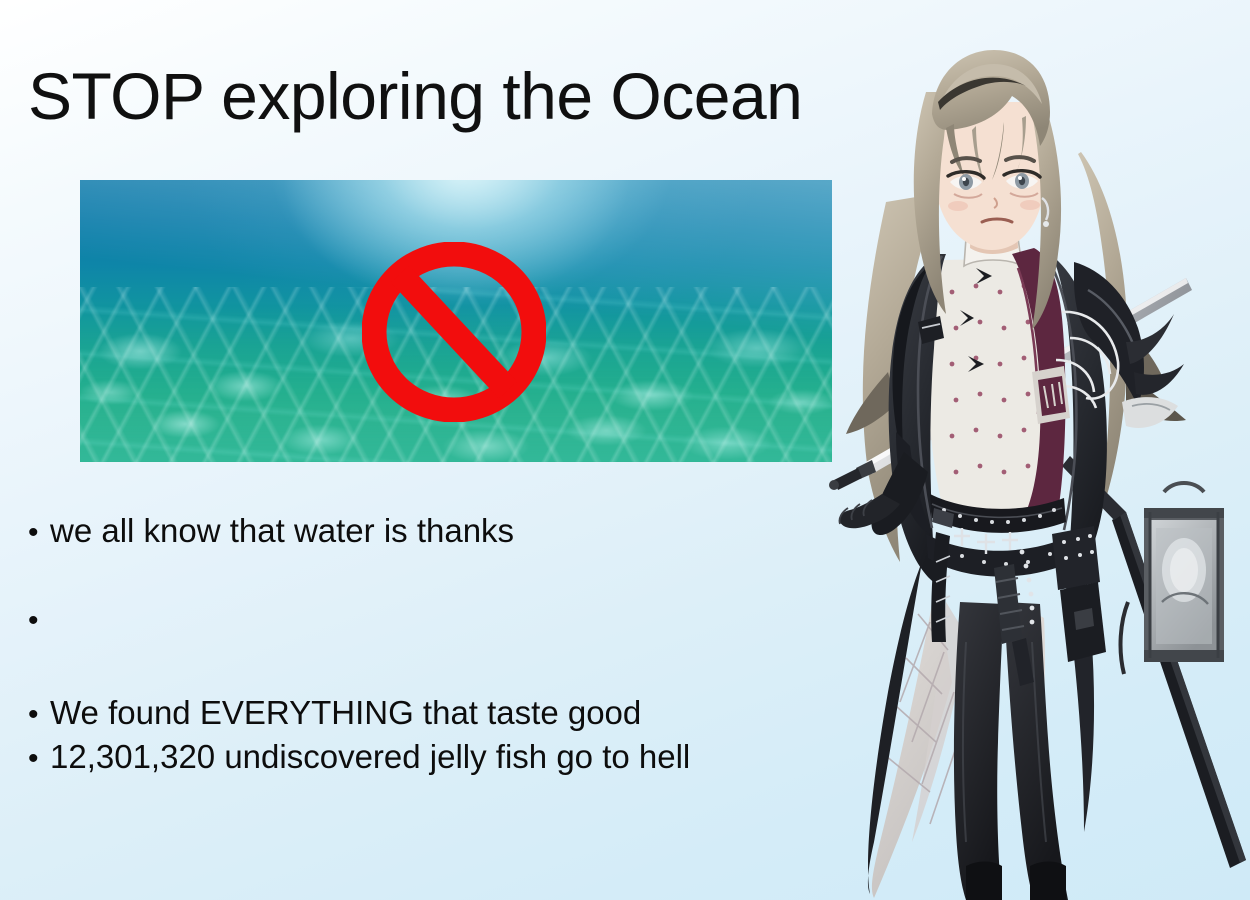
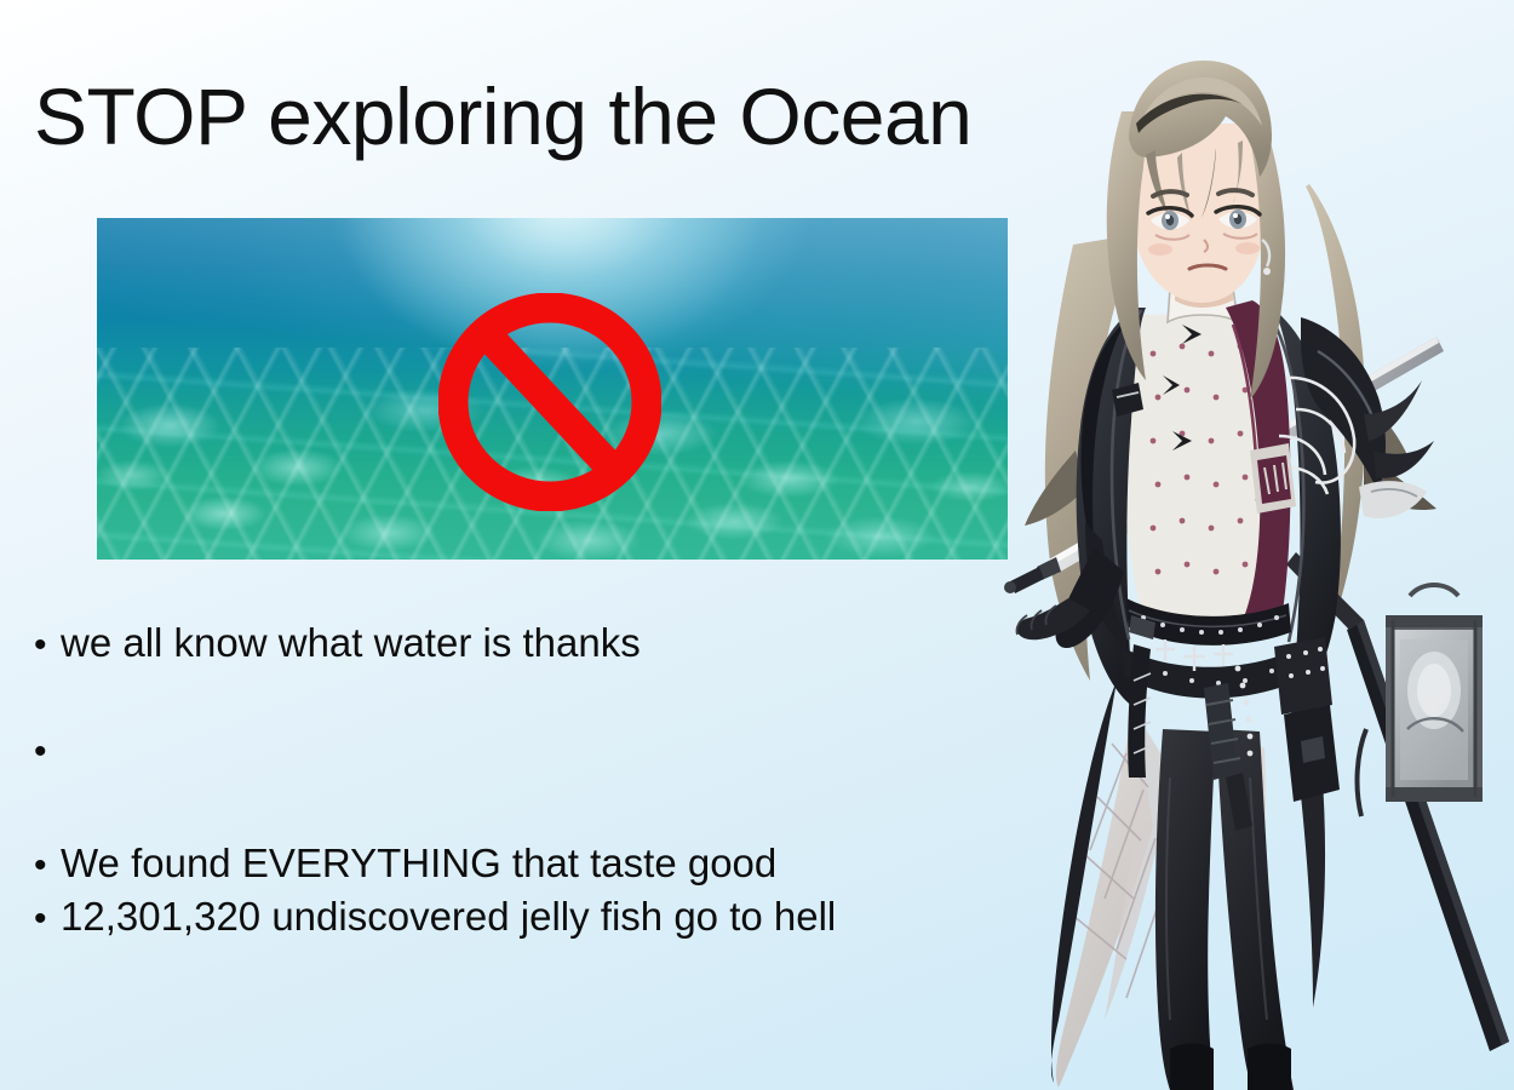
  STOP exploring the Ocean
  •
- we all know that water is thanks
+ we all know what water is thanks
  •
  •
  We found EVERYTHING that taste good
  •
  12,301,320 undiscovered jelly fish go to hell
